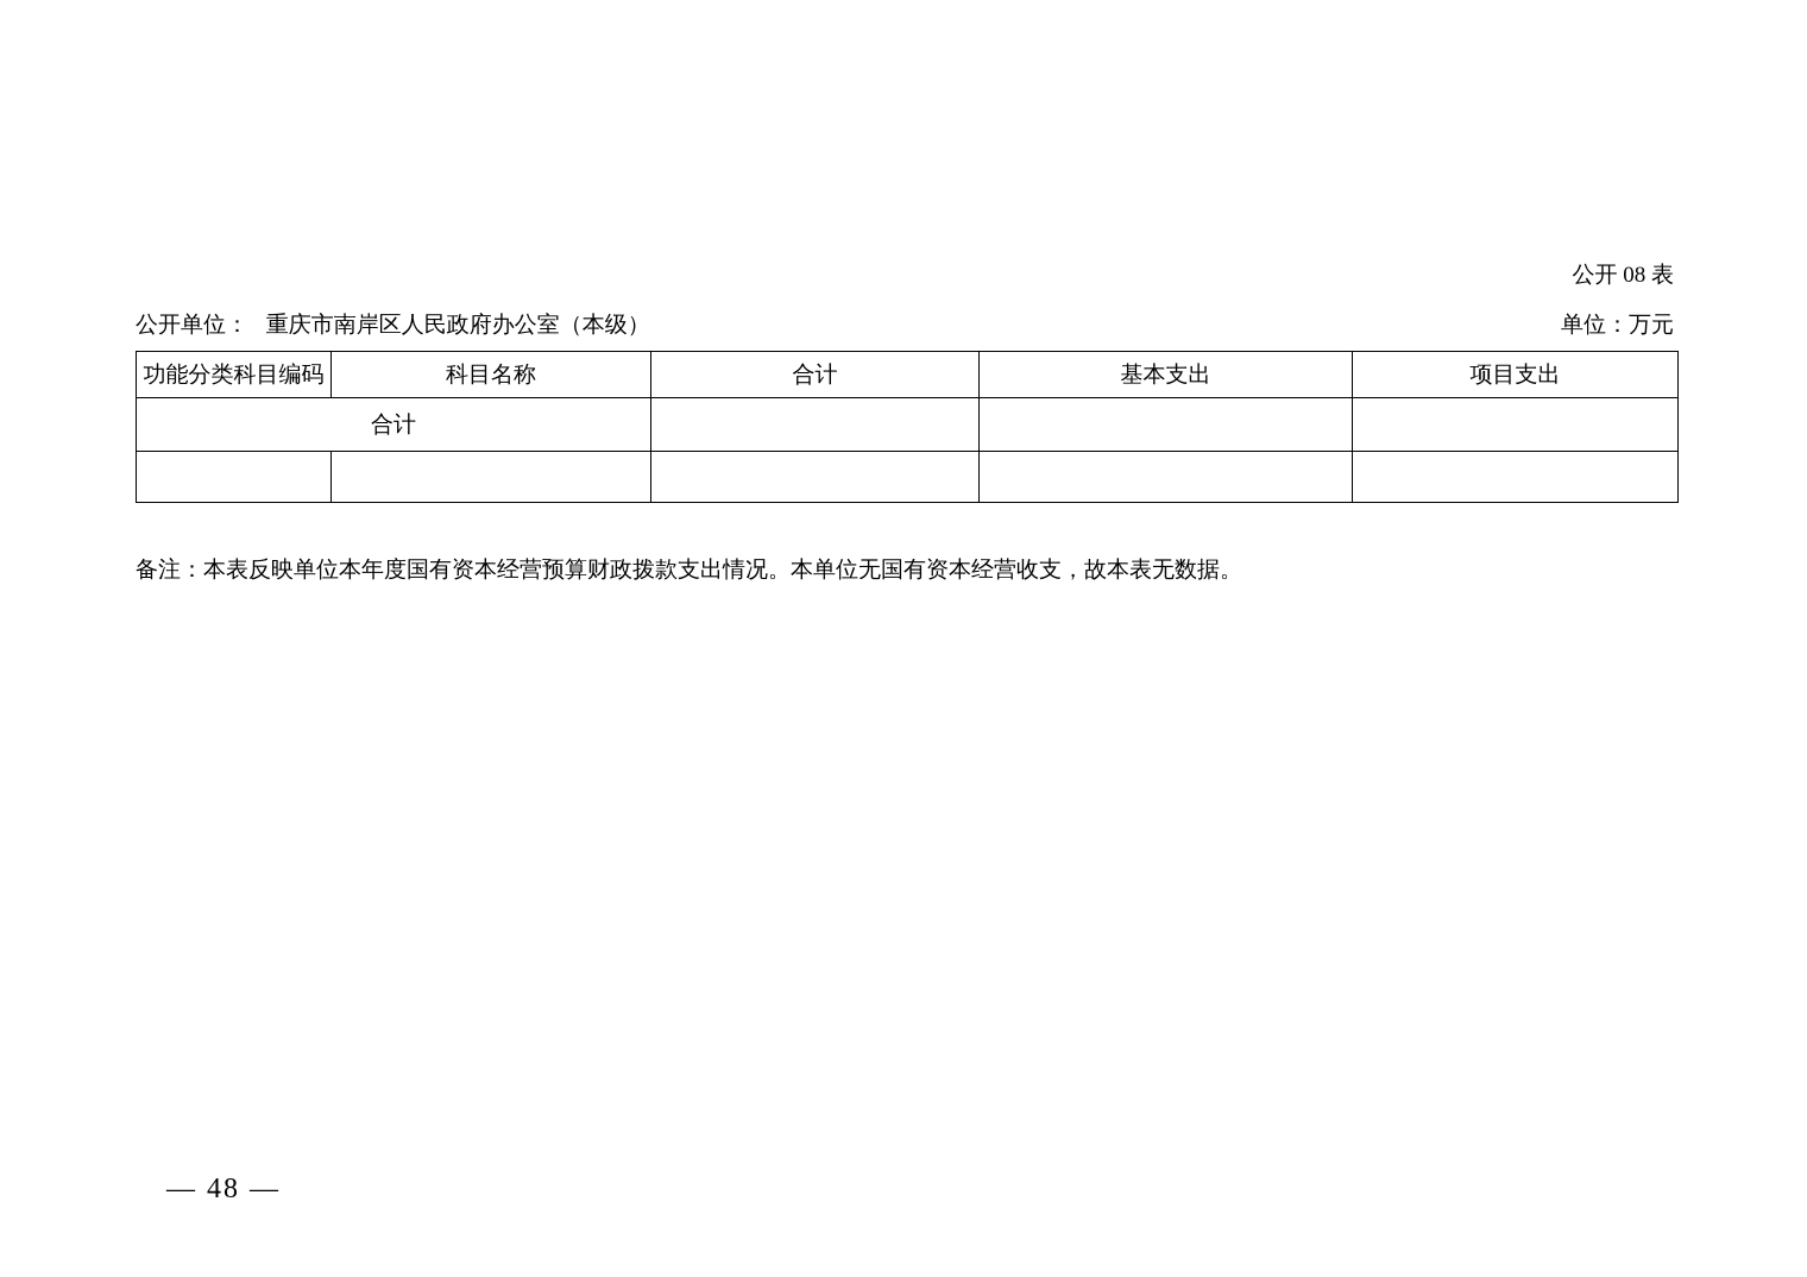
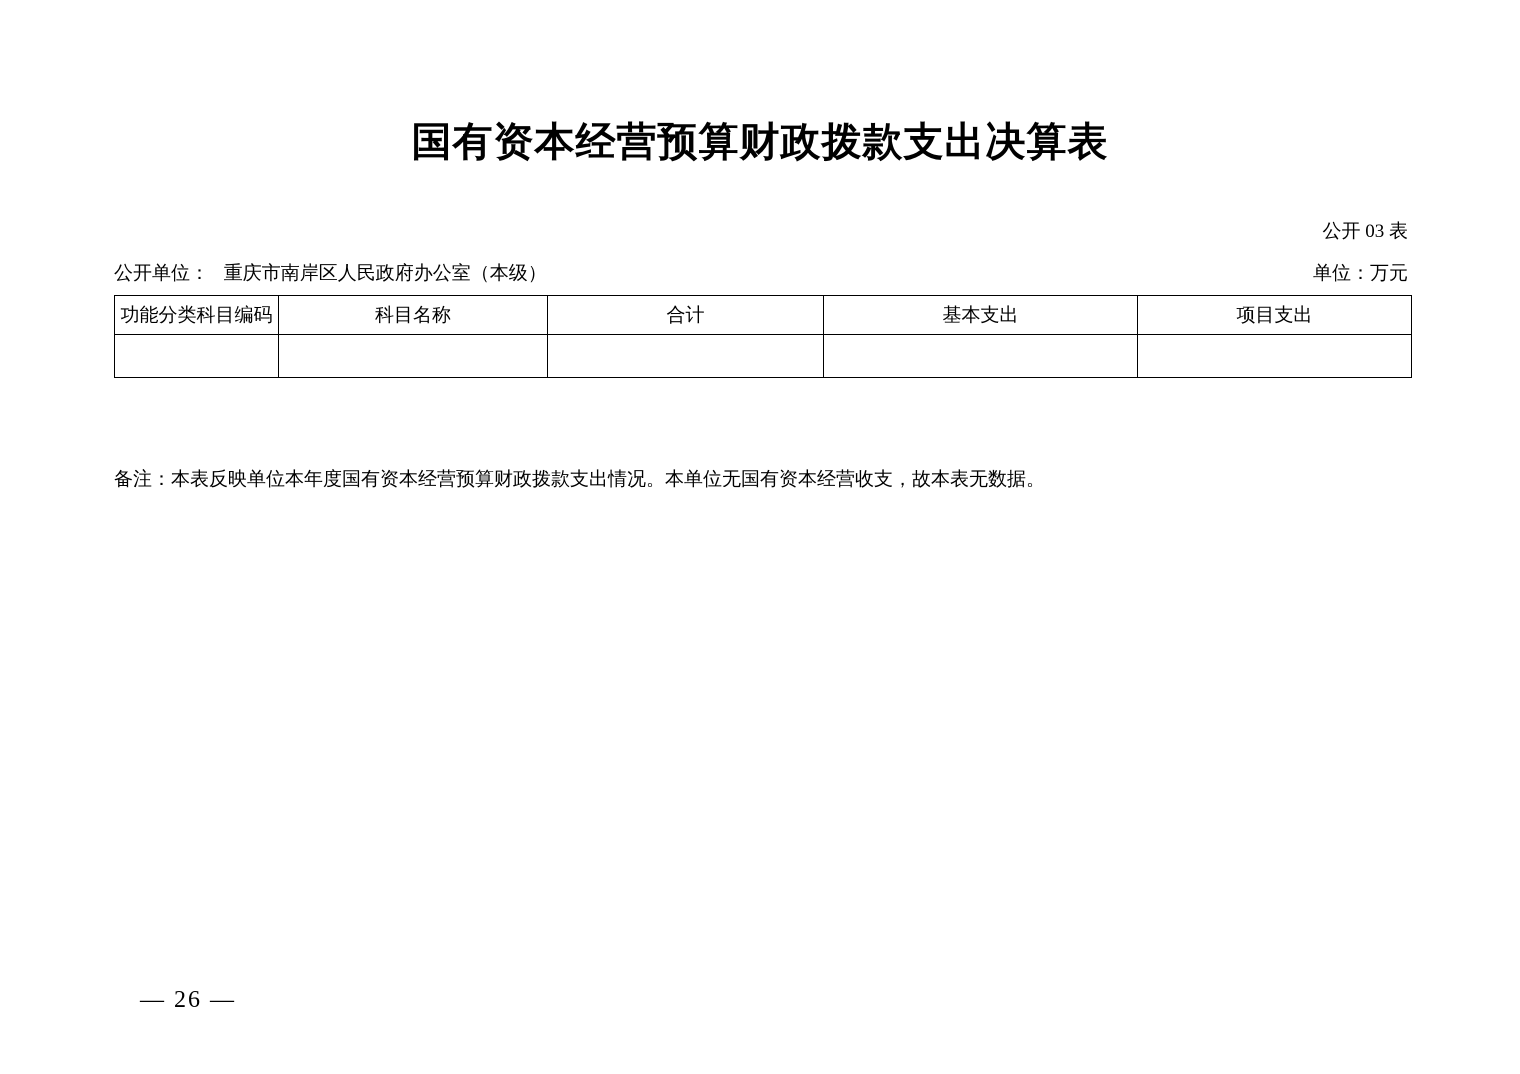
+ 国有资本经营预算财政拨款支出决算表
- 公开 08 表
+ 公开 03 表
  公开单位： 重庆市南岸区人民政府办公室（本级）
  单位：万元
  功能分类科目编码	科目名称	合计	基本支出	项目支出
- 合计
  备注：本表反映单位本年度国有资本经营预算财政拨款支出情况。本单位无国有资本经营收支，故本表无数据。
- — 48 —
+ — 26 —
